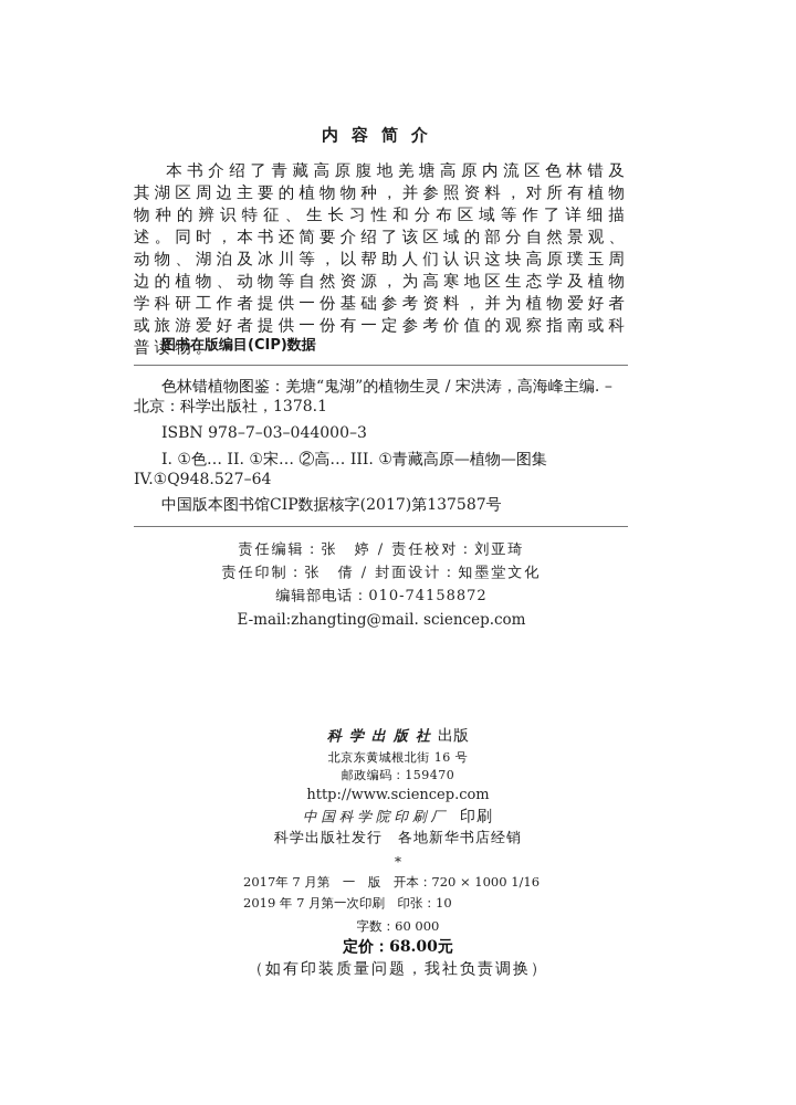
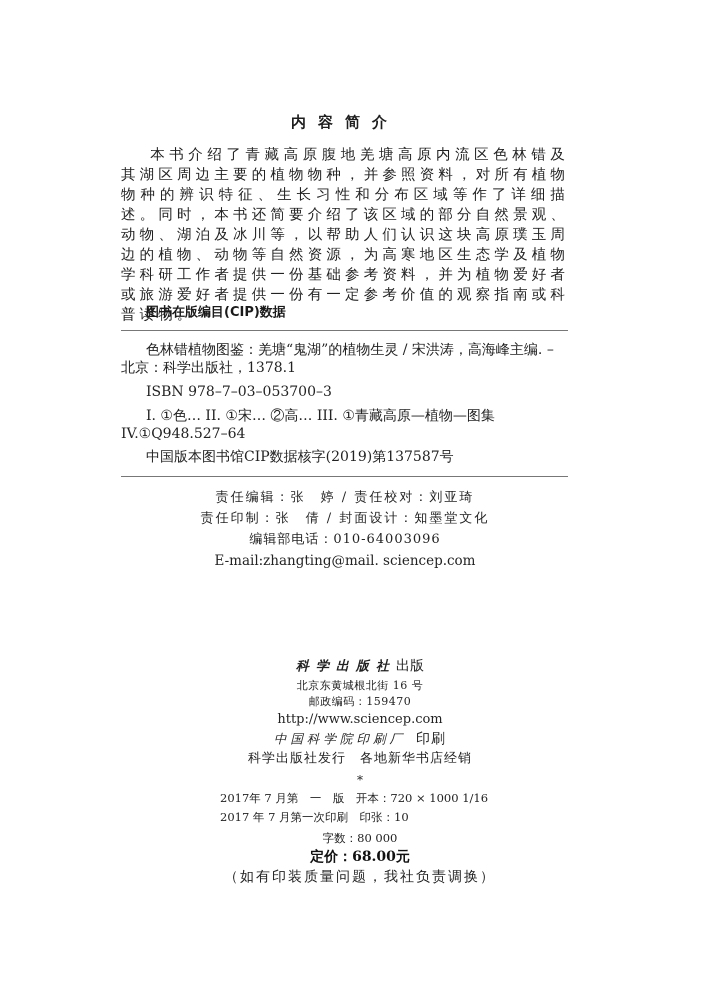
  内容简介
  本书介绍了青藏高原腹地羌塘高原内流区色林错及其湖区周边主要的植物物种，并参照资料，对所有植物物种的辨识特征、生长习性和分布区域等作了详细描述。同时，本书还简要介绍了该区域的部分自然景观、动物、湖泊及冰川等，以帮助人们认识这块高原璞玉周边的植物、动物等自然资源，为高寒地区生态学及植物学科研工作者提供一份基础参考资料，并为植物爱好者或旅游爱好者提供一份有一定参考价值的观察指南或科普读物。
  图书在版编目(CIP)数据
  色林错植物图鉴：羌塘“鬼湖”的植物生灵 / 宋洪涛，高海峰主编. –
  北京：科学出版社，1378.1
- ISBN 978–7–03–044000–3
+ ISBN 978–7–03–053700–3
  I. ①色… II. ①宋… ②高… III. ①青藏高原—植物—图集
  IV.①Q948.527–64
- 中国版本图书馆CIP数据核字(2017)第137587号
+ 中国版本图书馆CIP数据核字(2019)第137587号
  责任编辑：张 婷 / 责任校对：刘亚琦
  责任印制：张 倩 / 封面设计：知墨堂文化
- 编辑部电话：010-74158872
+ 编辑部电话：010-64003096
  E-mail:zhangting@mail. sciencep.com
  科学出版社出版
  北京东黄城根北街 16 号
  邮政编码：159470
  http://www.sciencep.com
  中国科学院印刷厂 印刷
  科学出版社发行 各地新华书店经销
  *
  2017年 7 月第 一 版 开本：720 × 1000 1/16
- 2019 年 7 月第一次印刷 印张：10
+ 2017 年 7 月第一次印刷 印张：10
- 字数：60 000
+ 字数：80 000
  定价：68.00元
  （如有印装质量问题，我社负责调换）
